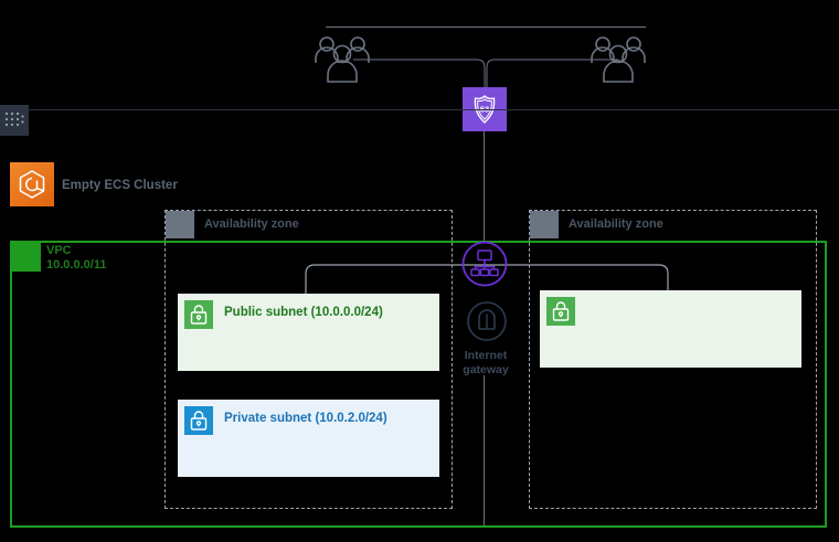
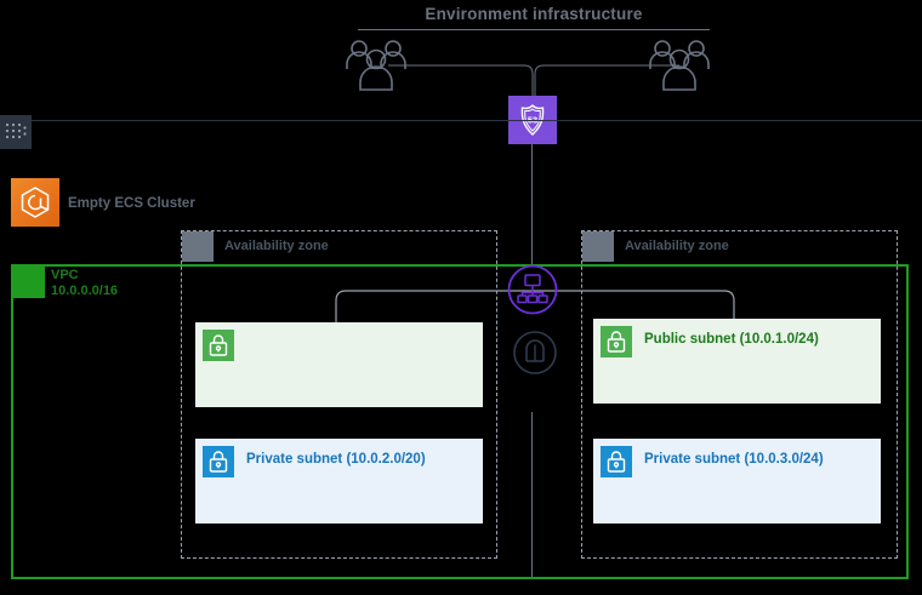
+ Environment infrastructure
  Empty ECS Cluster
  VPC
- 10.0.0.0/11
+ 10.0.0.0/16
  Availability zone
  Availability zone
- Internet
- gateway
- Public subnet (10.0.0.0/24)
- Private subnet (10.0.2.0/24)
+ Private subnet (10.0.2.0/20)
+ Public subnet (10.0.1.0/24)
+ Private subnet (10.0.3.0/24)
